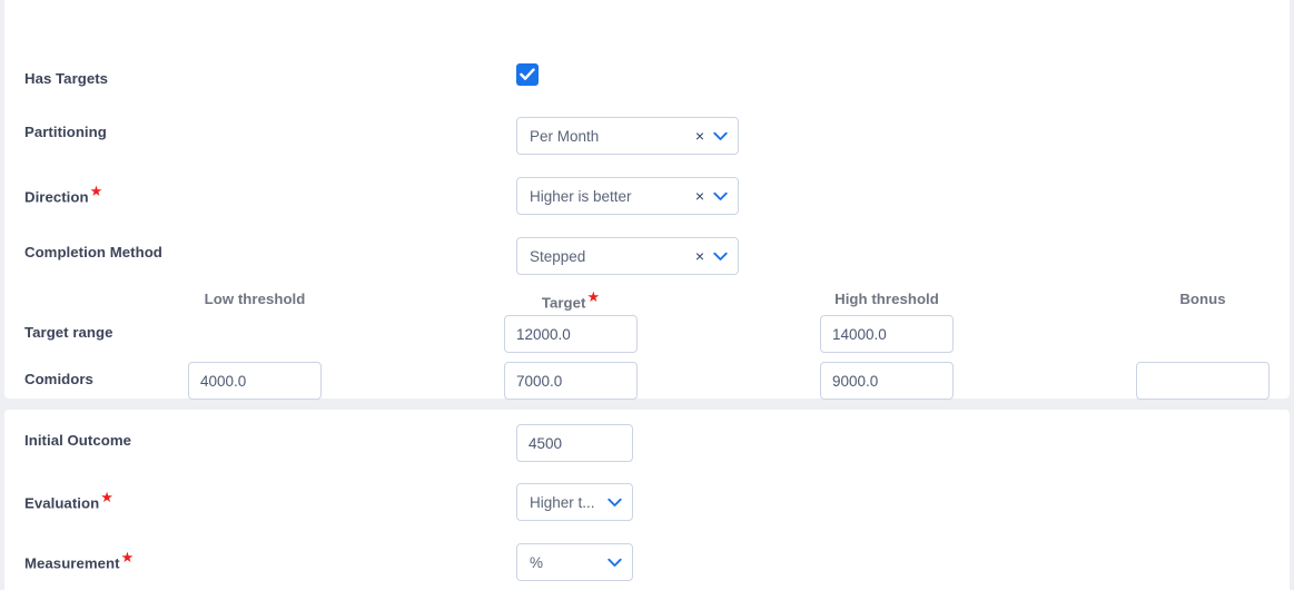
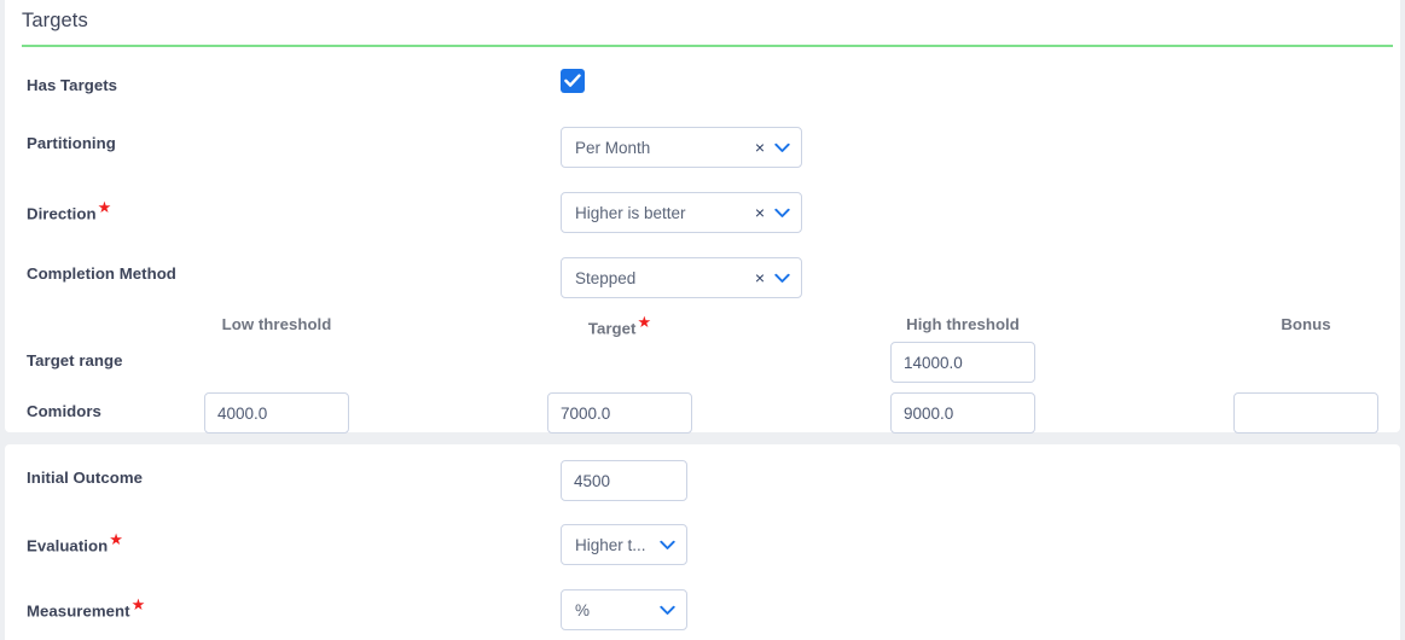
+ Targets
  Has Targets
  Partitioning
  Per Month
  ×
  Direction★
  Higher is better
  ×
  Completion Method
  Stepped
  ×
  Low threshold
  Target★
  High threshold
  Bonus
  Target range
- 12000.0
  14000.0
  Comidors
  4000.0
  7000.0
  9000.0
  Initial Outcome
  4500
  Evaluation★
  Higher t...
  Measurement★
  %
